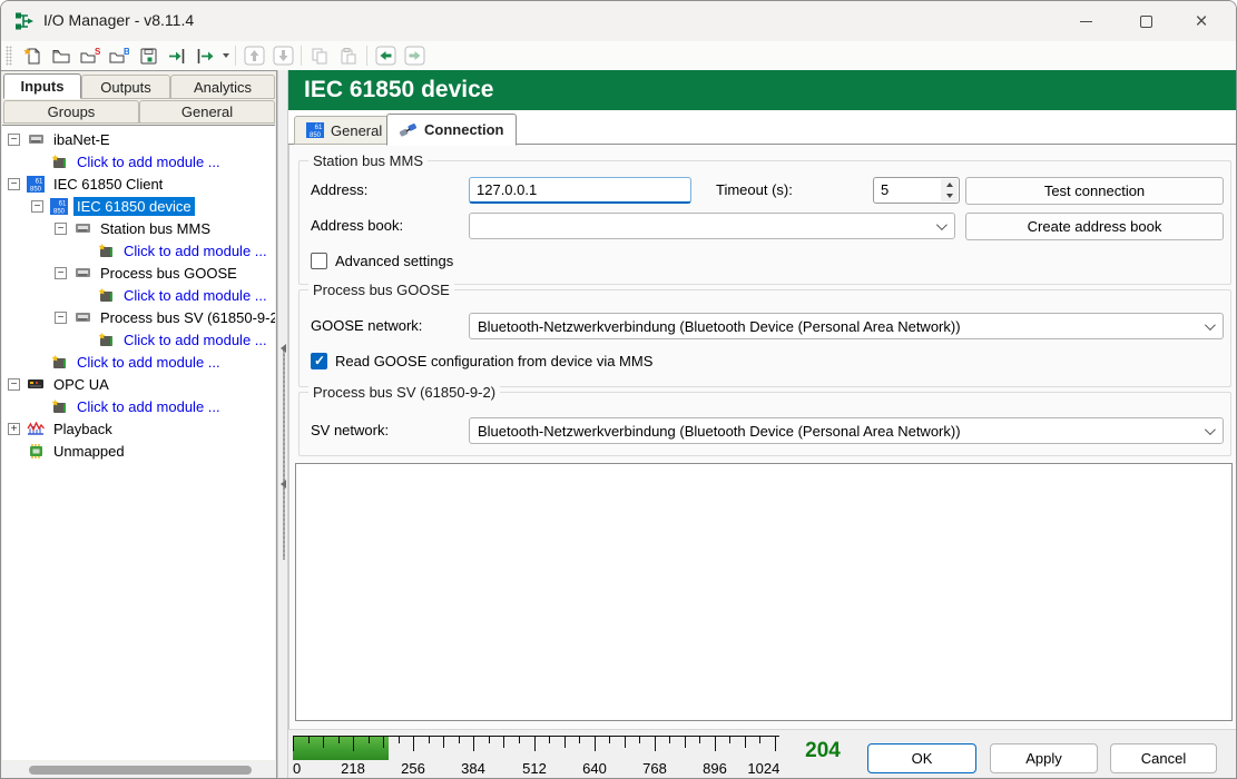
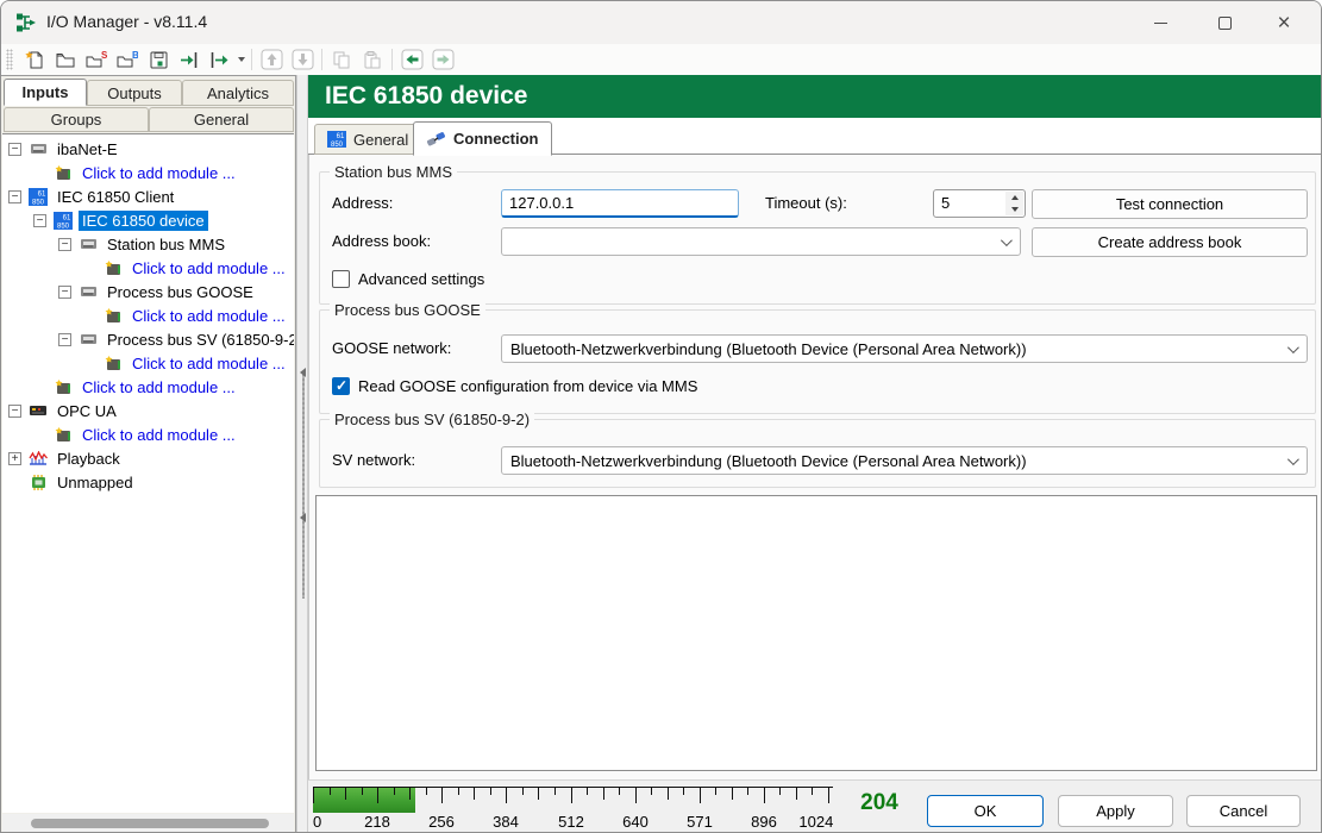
  I/O Manager - v8.11.4
  ×
  S
  B
  Inputs
  Outputs
  Analytics
  Groups
  General
  −
  ibaNet-E
  Click to add module ...
  −
  IEC 61850 Client
  −
  IEC 61850 device
  −
  Station bus MMS
  Click to add module ...
  −
  Process bus GOOSE
  Click to add module ...
  −
  Process bus SV (61850-9-2
  Click to add module ...
  Click to add module ...
  −
  OPC UA
  Click to add module ...
  +
  Playback
  Unmapped
  IEC 61850 device
  General
  Connection
  Station bus MMS
  Address:
  127.0.0.1
  Timeout (s):
  5
  Test connection
  Address book:
  Create address book
  Advanced settings
  Process bus GOOSE
  GOOSE network:
  Bluetooth-Netzwerkverbindung (Bluetooth Device (Personal Area Network))
  Read GOOSE configuration from device via MMS
  Process bus SV (61850-9-2)
  SV network:
  Bluetooth-Netzwerkverbindung (Bluetooth Device (Personal Area Network))
  0
  218
  256
  384
  512
  640
- 768
+ 571
  896
  1024
  204
  OK
  Apply
  Cancel
